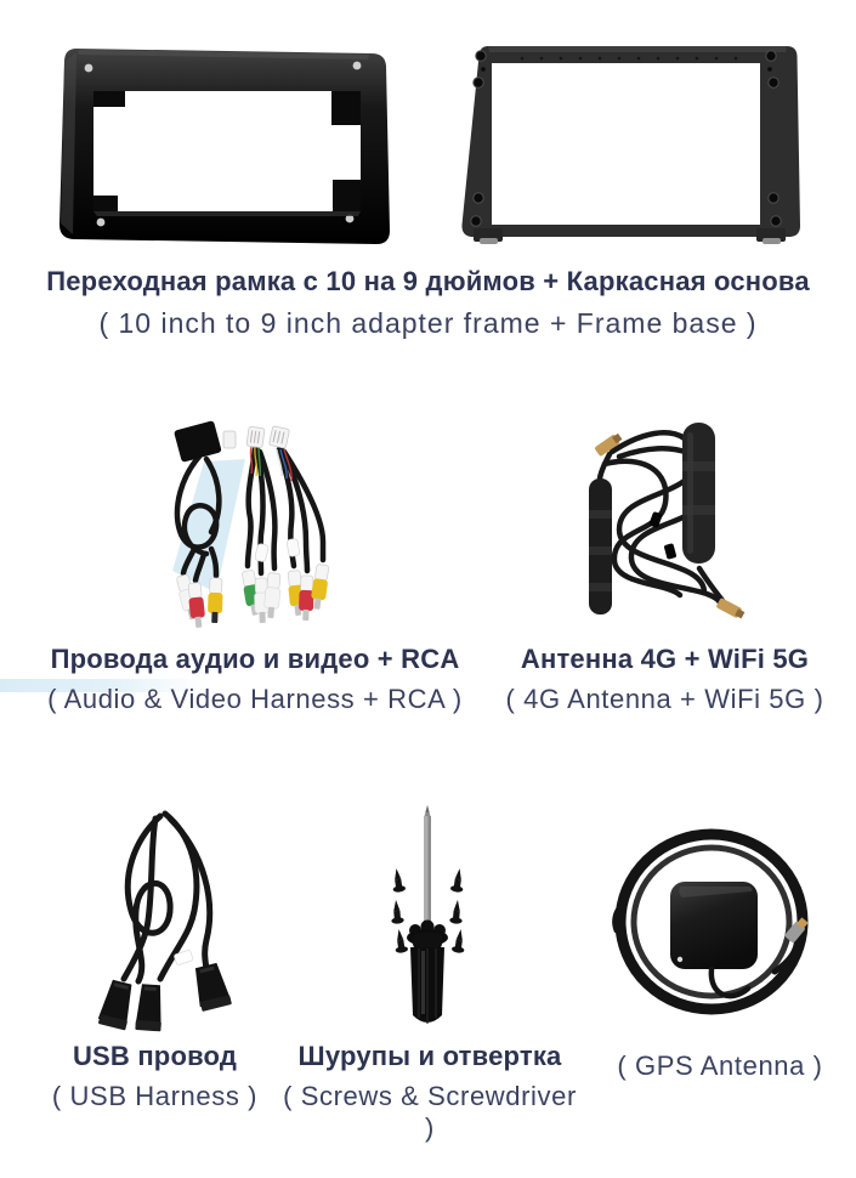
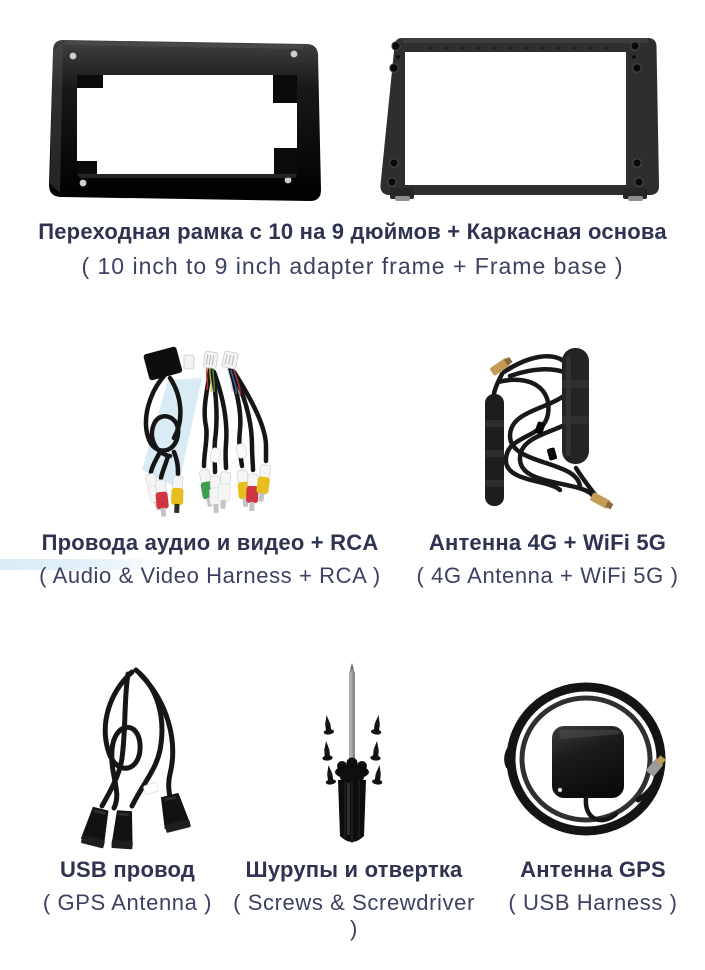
  Переходная рамка с 10 на 9 дюймов + Каркасная основа
  ( 10 inch to 9 inch adapter frame + Frame base )
  Провода аудио и видео + RCA
  ( Audio & Video Harness + RCA )
  Антенна 4G + WiFi 5G
  ( 4G Antenna + WiFi 5G )
  USB провод
- ( USB Harness )
+ ( GPS Antenna )
  Шурупы и отвертка
  ( Screws & Screwdriver )
+ Антенна GPS
- ( GPS Antenna )
+ ( USB Harness )
